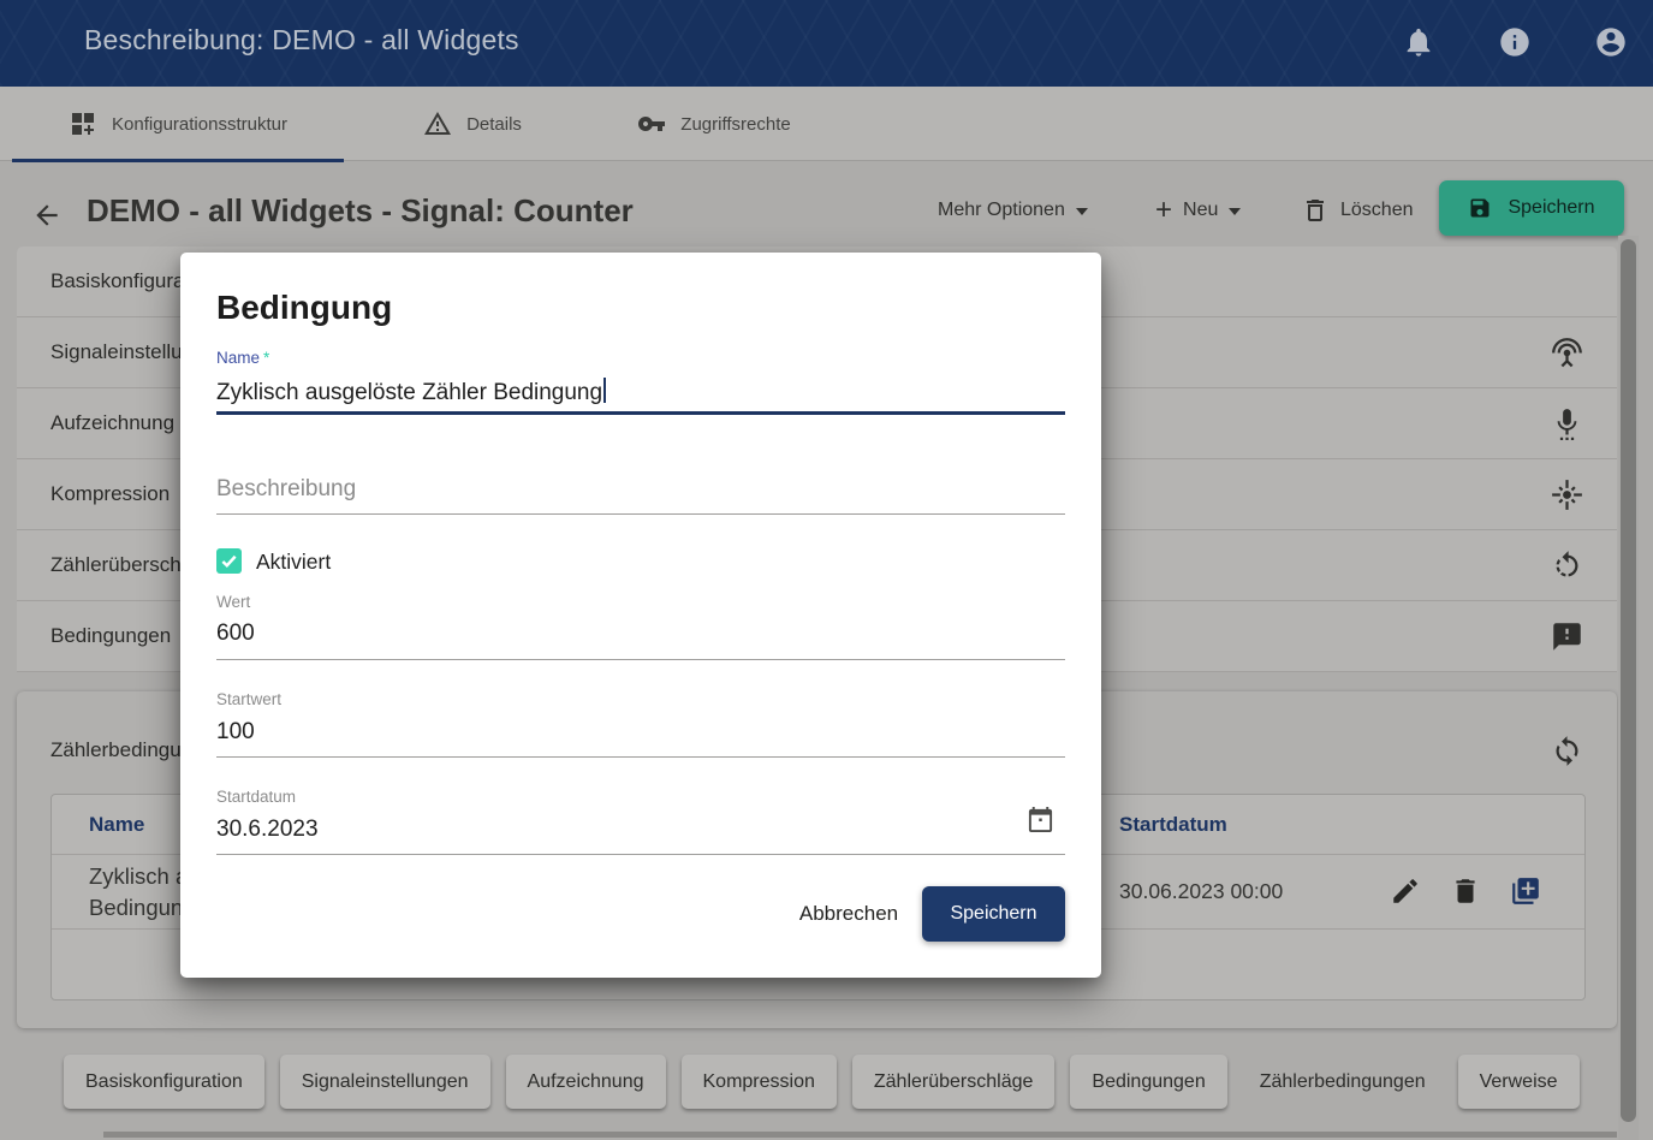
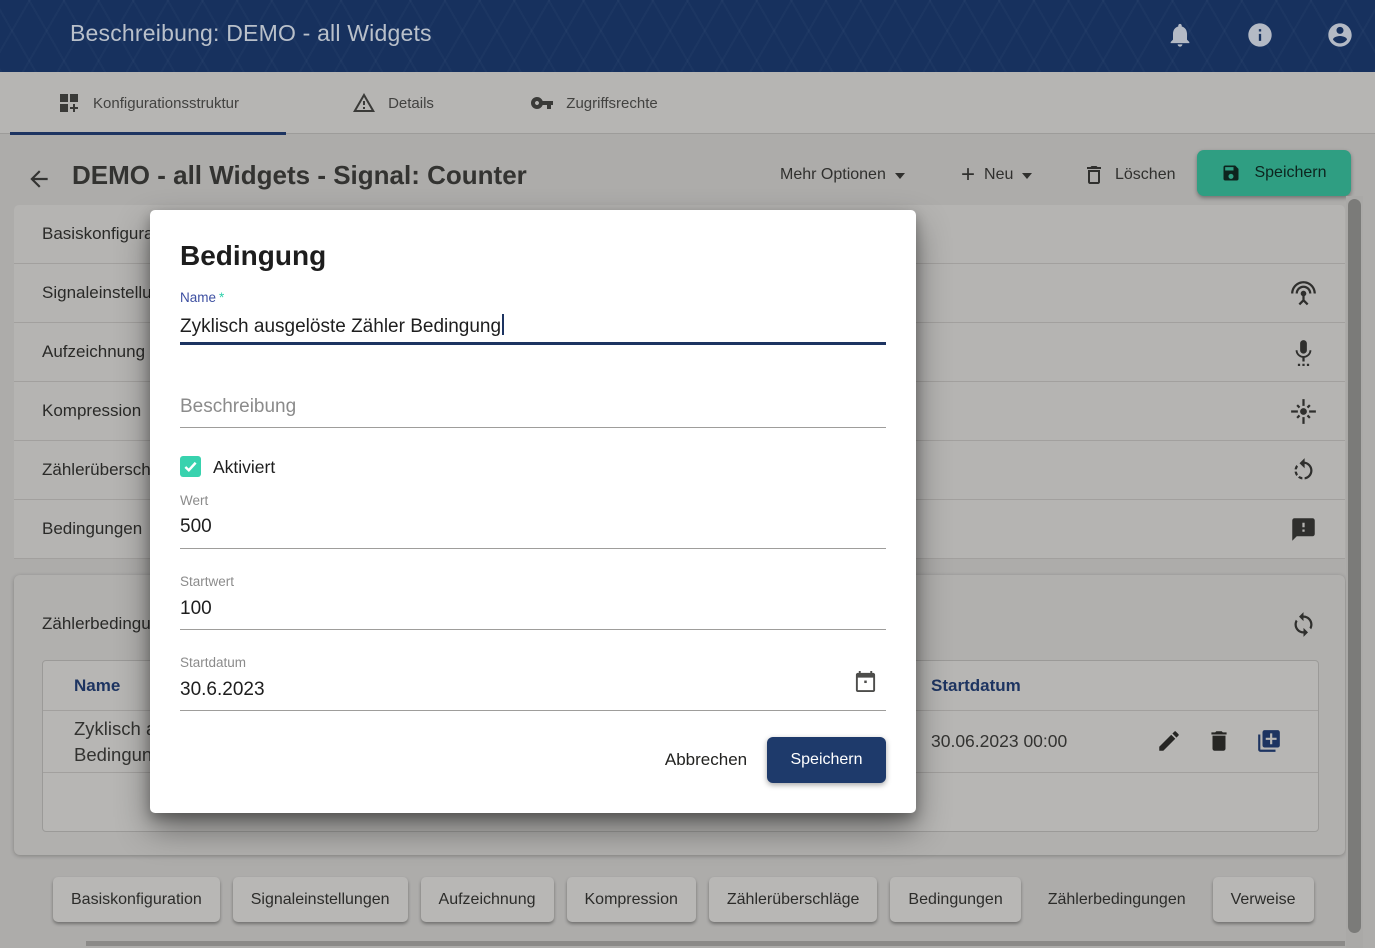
  Beschreibung: DEMO - all Widgets
  Konfigurationsstruktur
  Details
  Zugriffsrechte
  DEMO - all Widgets - Signal: Counter
  Mehr Optionen
  +
  Neu
  Löschen
  Speichern
  Basiskonfigura
  Signaleinstellu
  Aufzeichnung
  Kompression
  Zählerübersch
  Bedingungen
  Zählerbedingu
  Name
  Startdatum
  30.06.2023 00:00
  Basiskonfiguration
  Signaleinstellungen
  Aufzeichnung
  Kompression
  Zählerüberschläge
  Bedingungen
  Zählerbedingungen
  Verweise
  Bedingung
  Name *
  Zyklisch ausgelöste Zähler Bedingung
  Beschreibung
  Aktiviert
  Wert
- 600
+ 500
  Startwert
  100
  Startdatum
  30.6.2023
  Abbrechen
  Speichern
